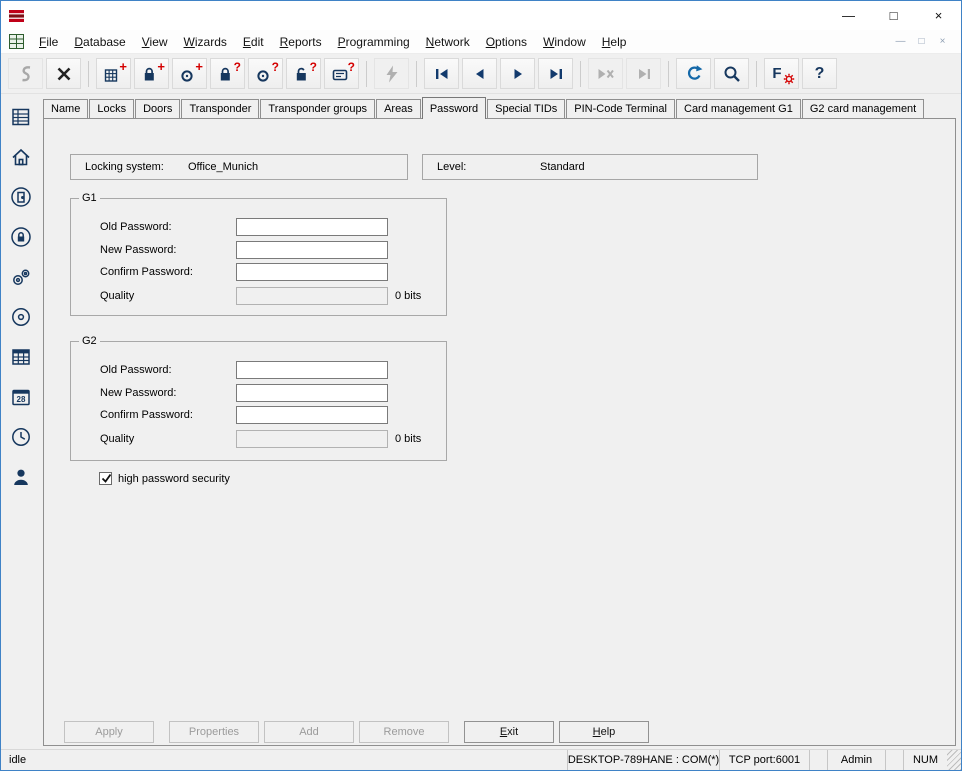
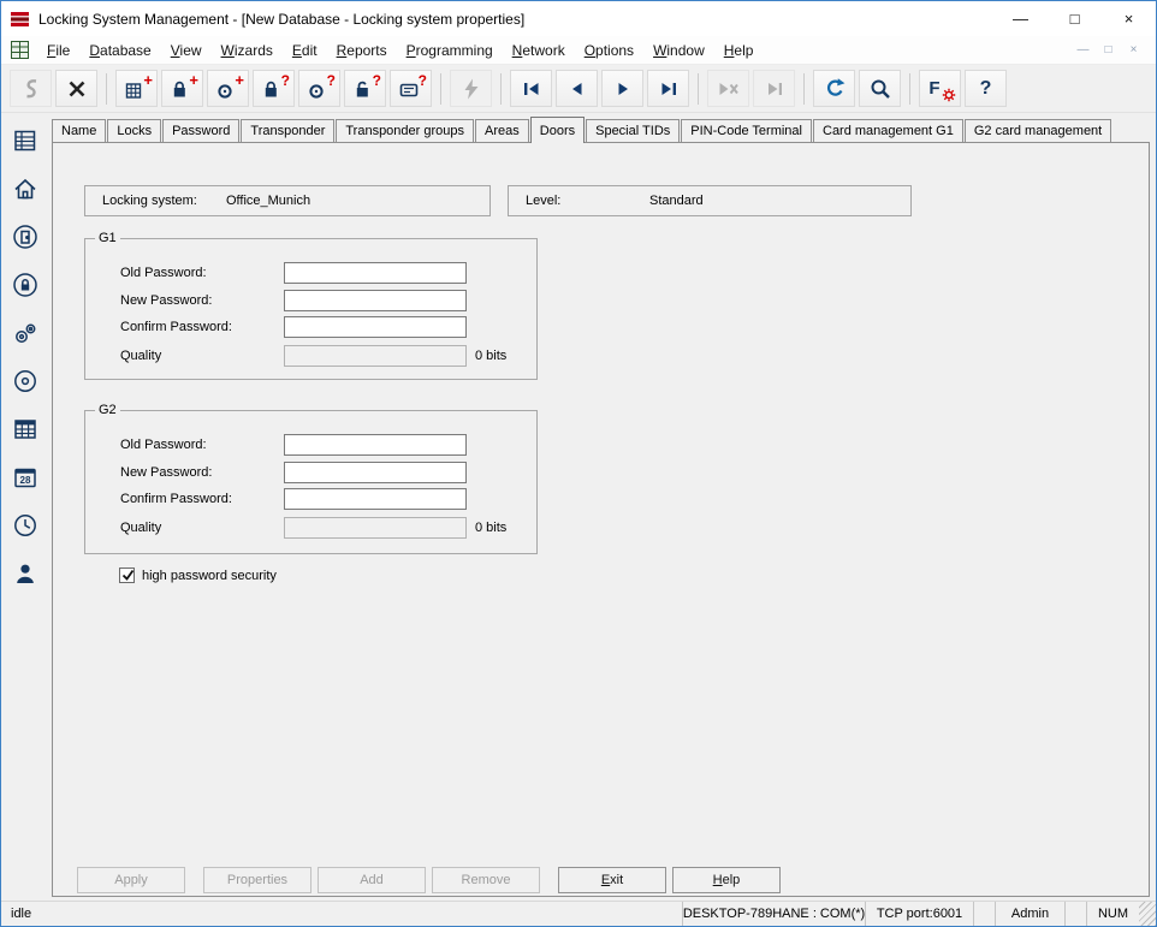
+ Locking System Management - [New Database - Locking system properties]
  —
  □
  ×
  File
  Database
  View
  Wizards
  Edit
  Reports
  Programming
  Network
  Options
  Window
  Help
  —
  □
  ×
  +
  +
  +
  ?
  ?
  ?
  ?
  F
  ?
  28
  Name
  Locks
- Doors
+ Password
  Transponder
  Transponder groups
  Areas
- Password
+ Doors
  Special TIDs
  PIN-Code Terminal
  Card management G1
  G2 card management
  Locking system:
  Office_Munich
  Level:
  Standard
  G1
  Old Password:
  New Password:
  Confirm Password:
  Quality
  0 bits
  G2
  Old Password:
  New Password:
  Confirm Password:
  Quality
  0 bits
  high password security
  Apply
  Properties
  Add
  Remove
  Exit
  Help
  idle
  DESKTOP-789HANE : COM(*)
  TCP port:6001
  Admin
  NUM
